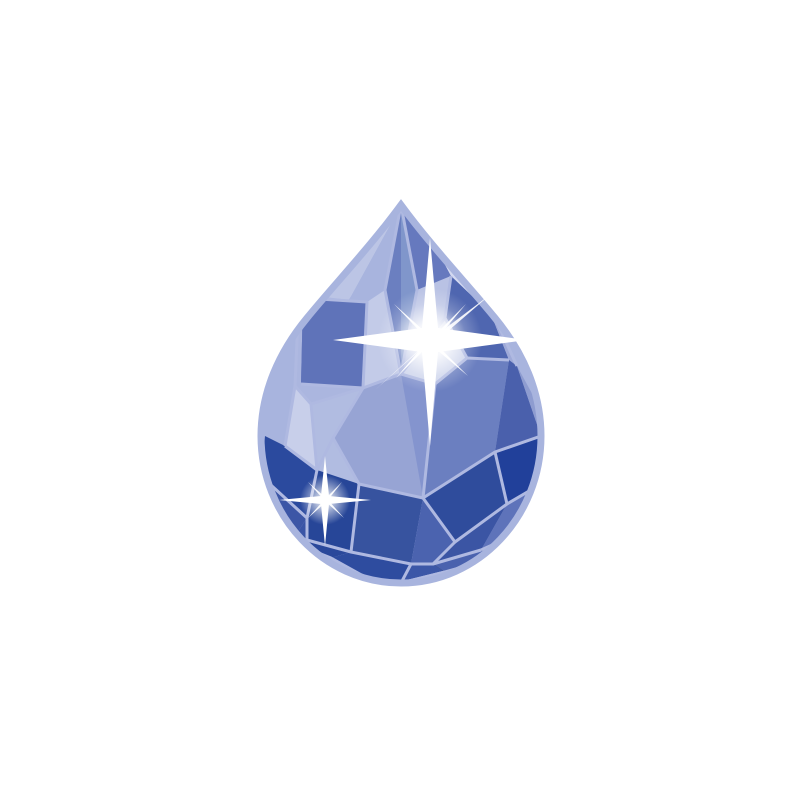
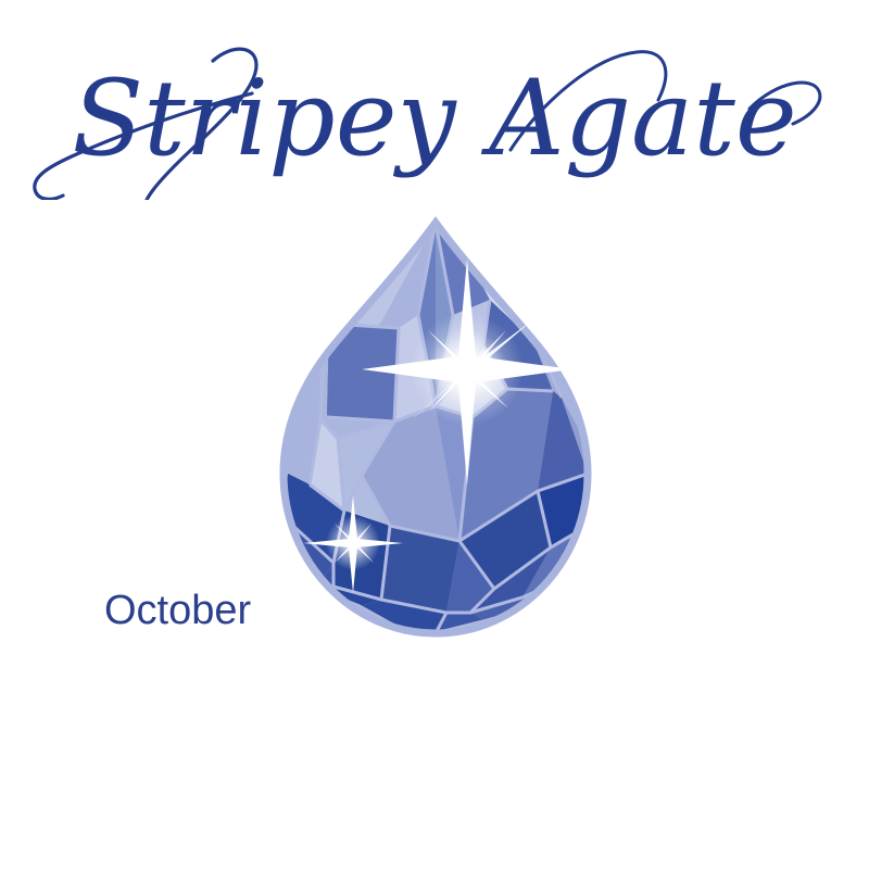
+ Stripey Agate
+ October
